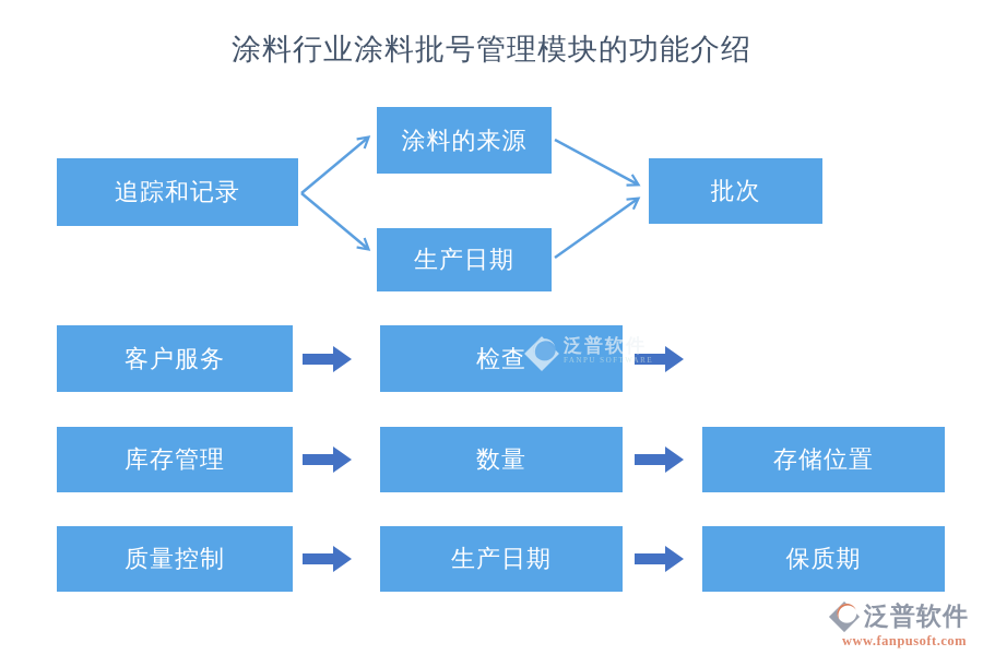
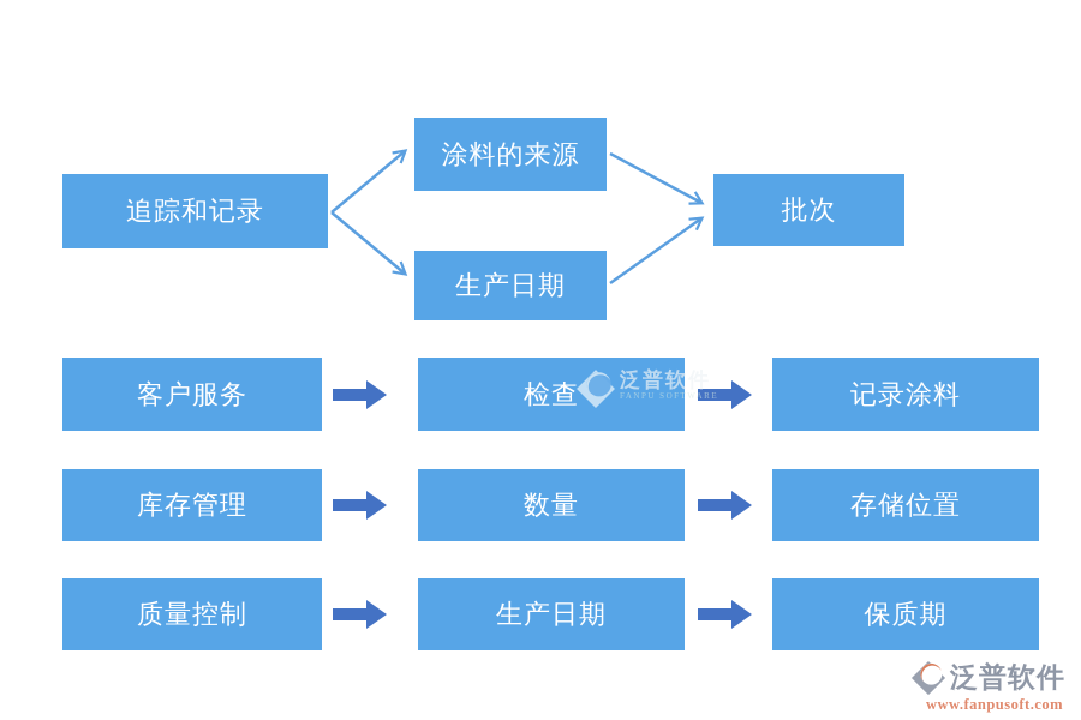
- 涂料行业涂料批号管理模块的功能介绍
  追踪和记录
  涂料的来源
  生产日期
  批次
  客户服务
  检查
+ 记录涂料
  泛普软件
  FANPU SOFTWARE
  库存管理
  数量
  存储位置
  质量控制
  生产日期
  保质期
  泛普软件
  www.fanpusoft.com
